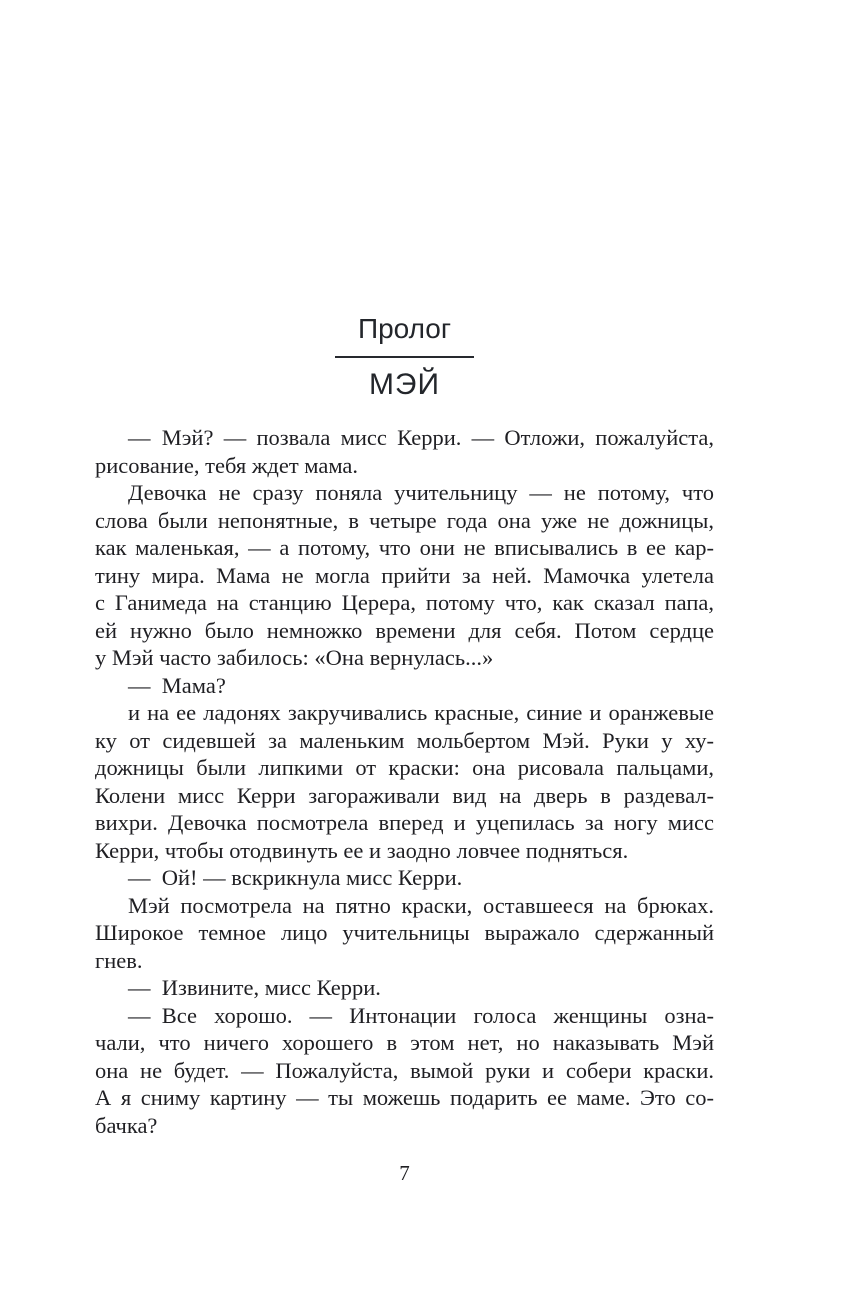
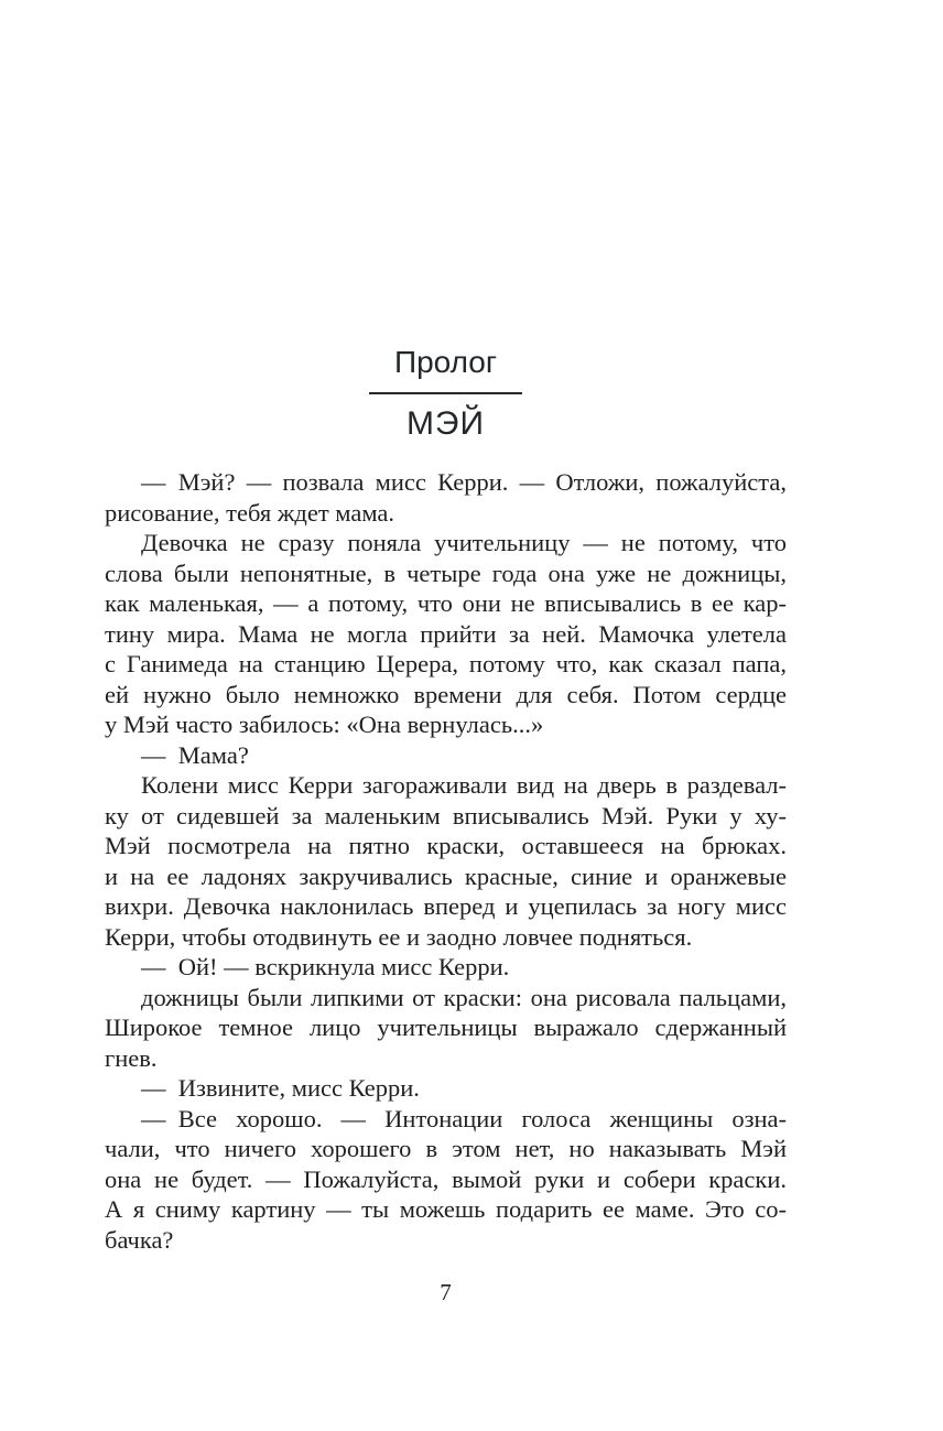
  Пролог
  МЭЙ
  — Мэй? — позвала мисс Керри. — Отложи, пожалуйста,
  рисование, тебя ждет мама.
  Девочка не сразу поняла учительницу — не потому, что
  слова были непонятные, в четыре года она уже не дожницы,
  как маленькая, — а потому, что они не вписывались в ее кар-
  тину мира. Мама не могла прийти за ней. Мамочка улетела
  с Ганимеда на станцию Церера, потому что, как сказал папа,
  ей нужно было немножко времени для себя. Потом сердце
  у Мэй часто забилось: «Она вернулась...»
  — Мама?
- и на ее ладонях закручивались красные, синие и оранжевые
+ Колени мисс Керри загораживали вид на дверь в раздевал-
- ку от сидевшей за маленьким мольбертом Мэй. Руки у ху-
+ ку от сидевшей за маленьким вписывались Мэй. Руки у ху-
- дожницы были липкими от краски: она рисовала пальцами,
+ Мэй посмотрела на пятно краски, оставшееся на брюках.
- Колени мисс Керри загораживали вид на дверь в раздевал-
+ и на ее ладонях закручивались красные, синие и оранжевые
- вихри. Девочка посмотрела вперед и уцепилась за ногу мисс
+ вихри. Девочка наклонилась вперед и уцепилась за ногу мисс
  Керри, чтобы отодвинуть ее и заодно ловчее подняться.
  — Ой! — вскрикнула мисс Керри.
- Мэй посмотрела на пятно краски, оставшееся на брюках.
+ дожницы были липкими от краски: она рисовала пальцами,
  Широкое темное лицо учительницы выражало сдержанный
  гнев.
  — Извините, мисс Керри.
  — Все хорошо. — Интонации голоса женщины озна-
  чали, что ничего хорошего в этом нет, но наказывать Мэй
  она не будет. — Пожалуйста, вымой руки и собери краски.
  А я сниму картину — ты можешь подарить ее маме. Это со-
  бачка?
  7
